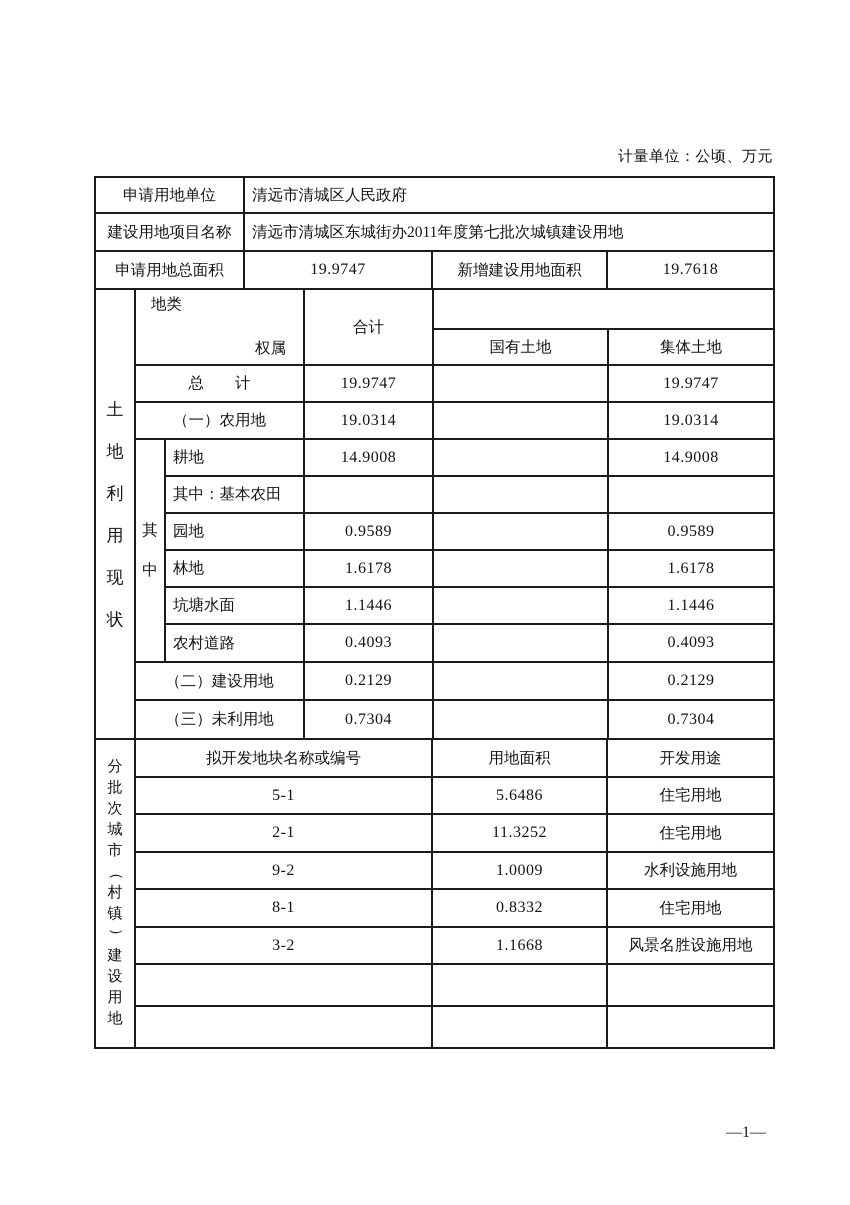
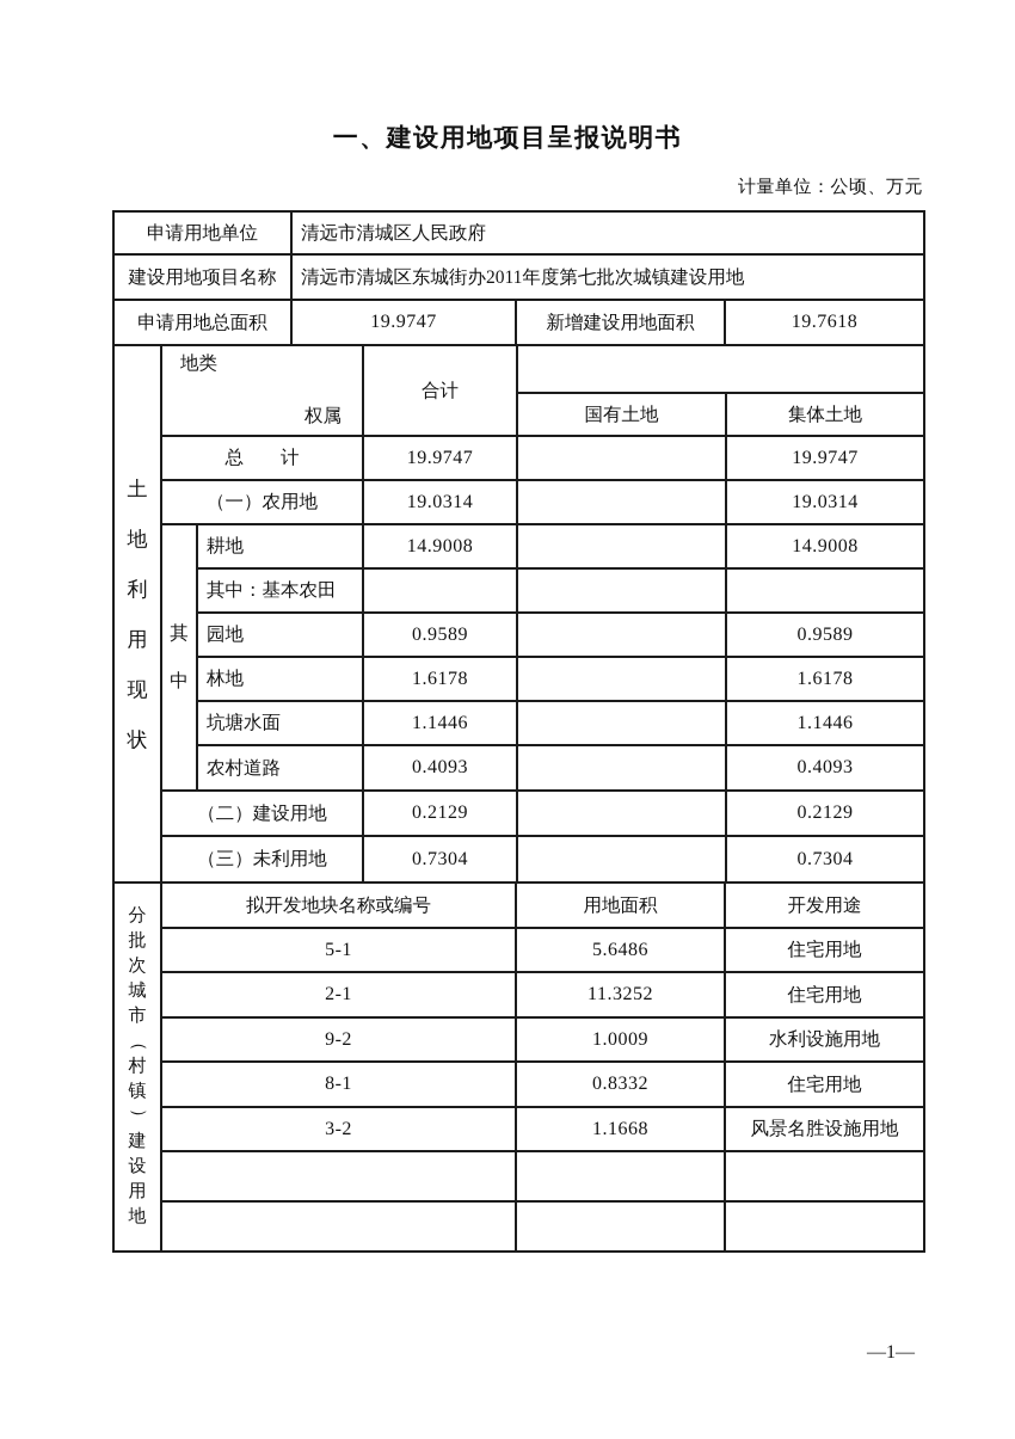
+ 一、建设用地项目呈报说明书
  计量单位：公顷、万元
  申请用地单位	清远市清城区人民政府
  建设用地项目名称	清远市清城区东城街办2011年度第七批次城镇建设用地
  申请用地总面积	19.9747	新增建设用地面积	19.7618
  土地利用现状	权属 地类	合计
  国有土地	集体土地
  总 计	19.9747		19.9747
  （一）农用地	19.0314		19.0314
  其中	耕地	14.9008		14.9008
  其中：基本农田
  园地	0.9589		0.9589
  林地	1.6178		1.6178
  坑塘水面	1.1446		1.1446
  农村道路	0.4093		0.4093
  （二）建设用地	0.2129		0.2129
  （三）未利用地	0.7304		0.7304
  5-1	5.6486	住宅用地
  2-1	11.3252	住宅用地
  9-2	1.0009	水利设施用地
  8-1	0.8332	住宅用地
  3-2	1.1668	风景名胜设施用地
  —1—
